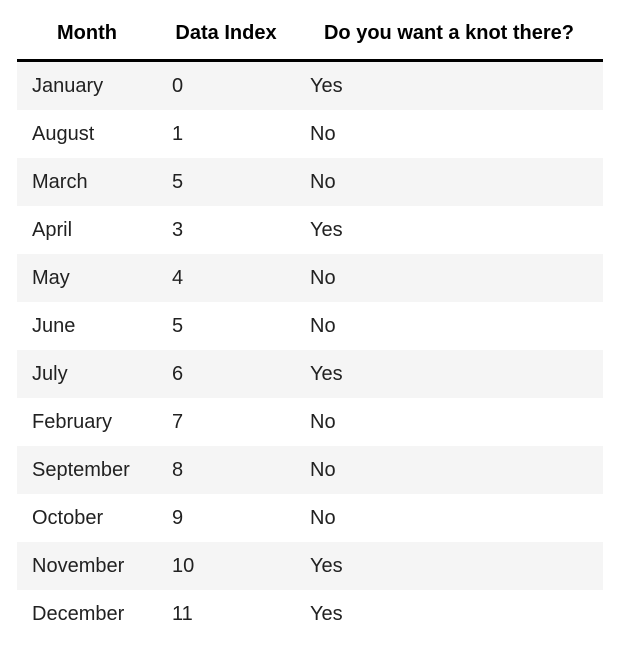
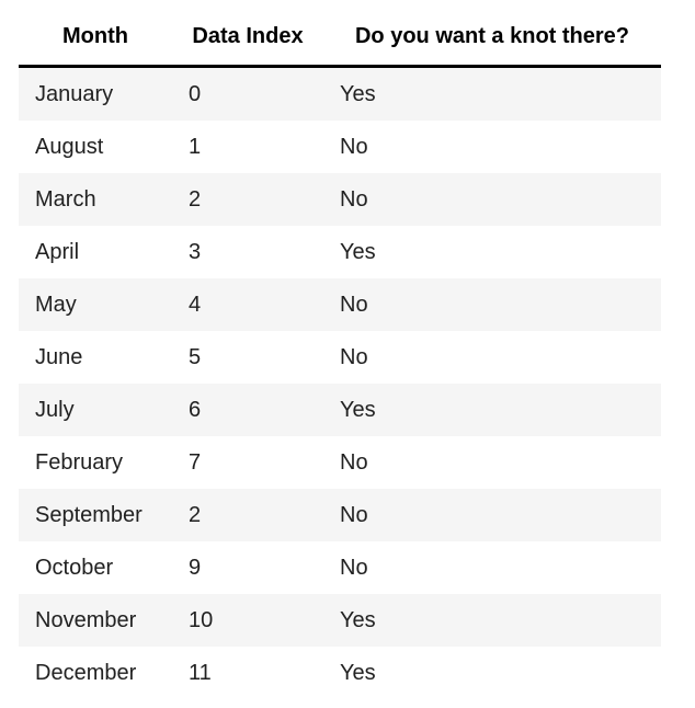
  Month	Data Index	Do you want a knot there?
  January	0	Yes
  August	1	No
- March	5	No
+ March	2	No
  April	3	Yes
  May	4	No
  June	5	No
  July	6	Yes
  February	7	No
- September	8	No
+ September	2	No
  October	9	No
  November	10	Yes
  December	11	Yes
